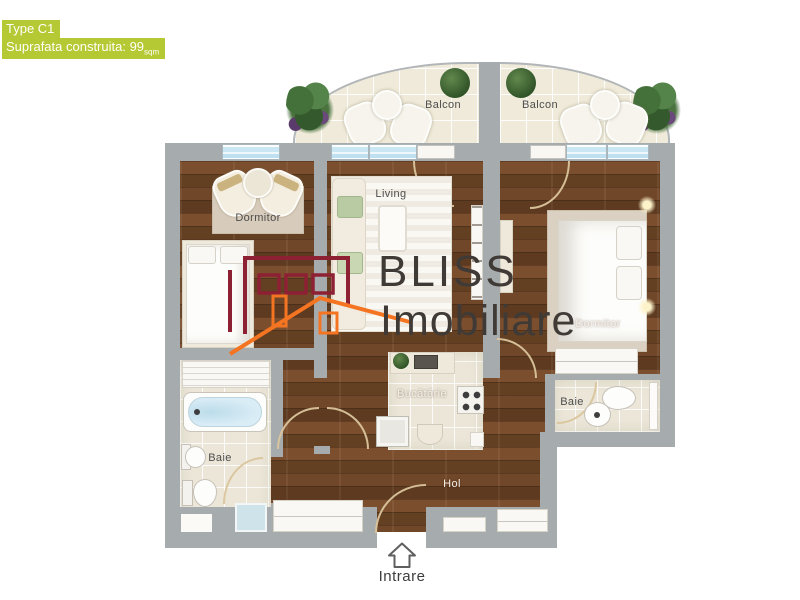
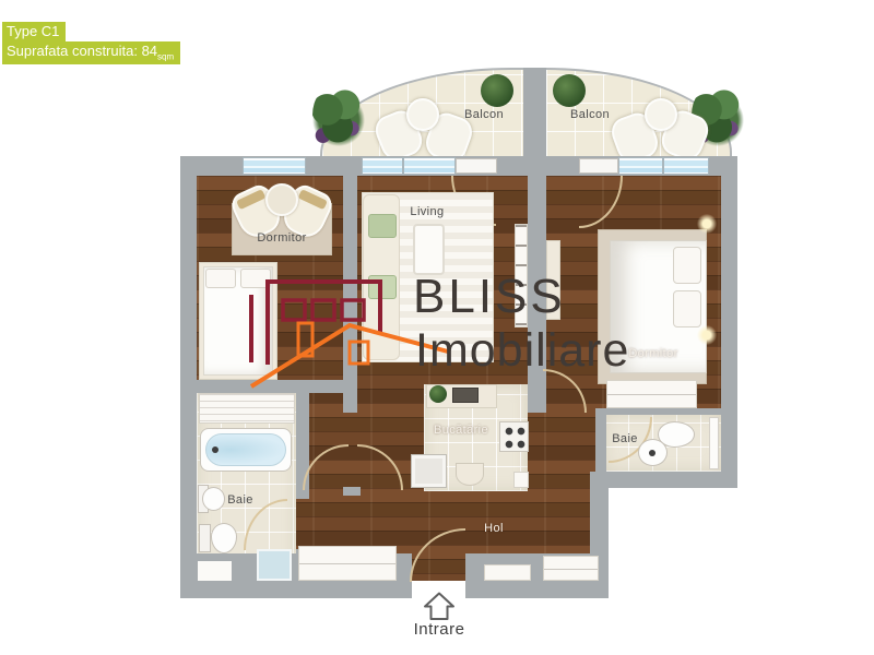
  Type C1
- Suprafata construita: 99sqm
+ Suprafata construita: 84sqm
  Balcon
  Balcon
  Dormitor
  Living
  Dormitor
  Bucătărie
  Baie
  Baie
  Hol
  Intrare
  BLISS
  Imobiliare
